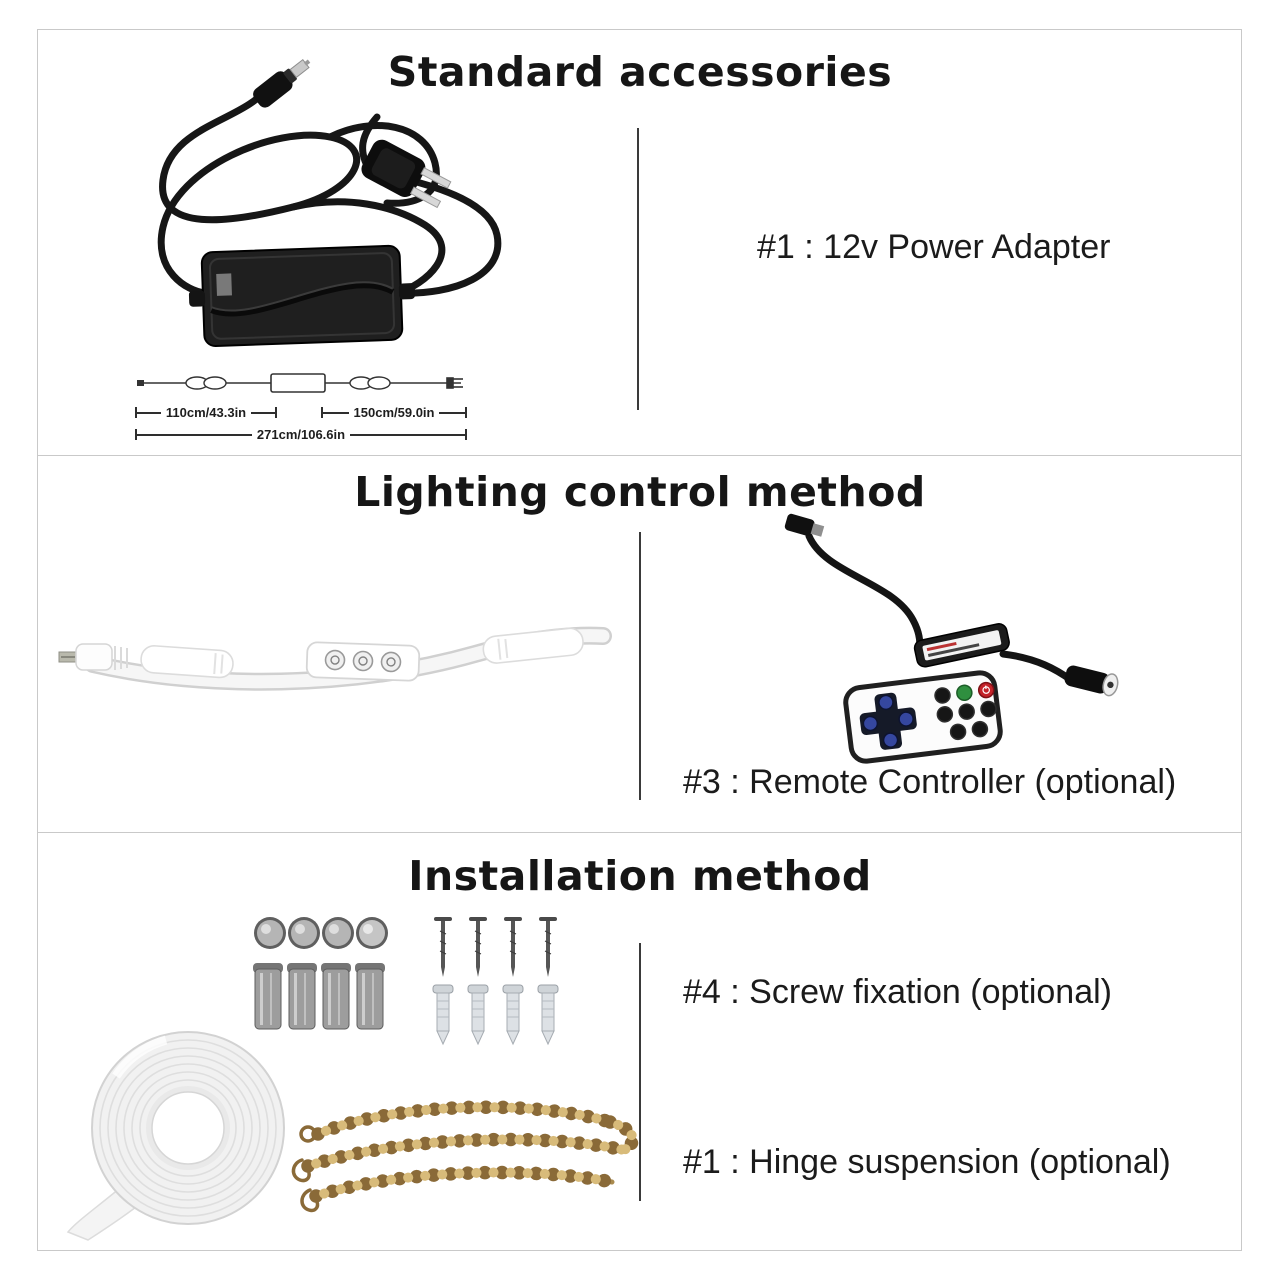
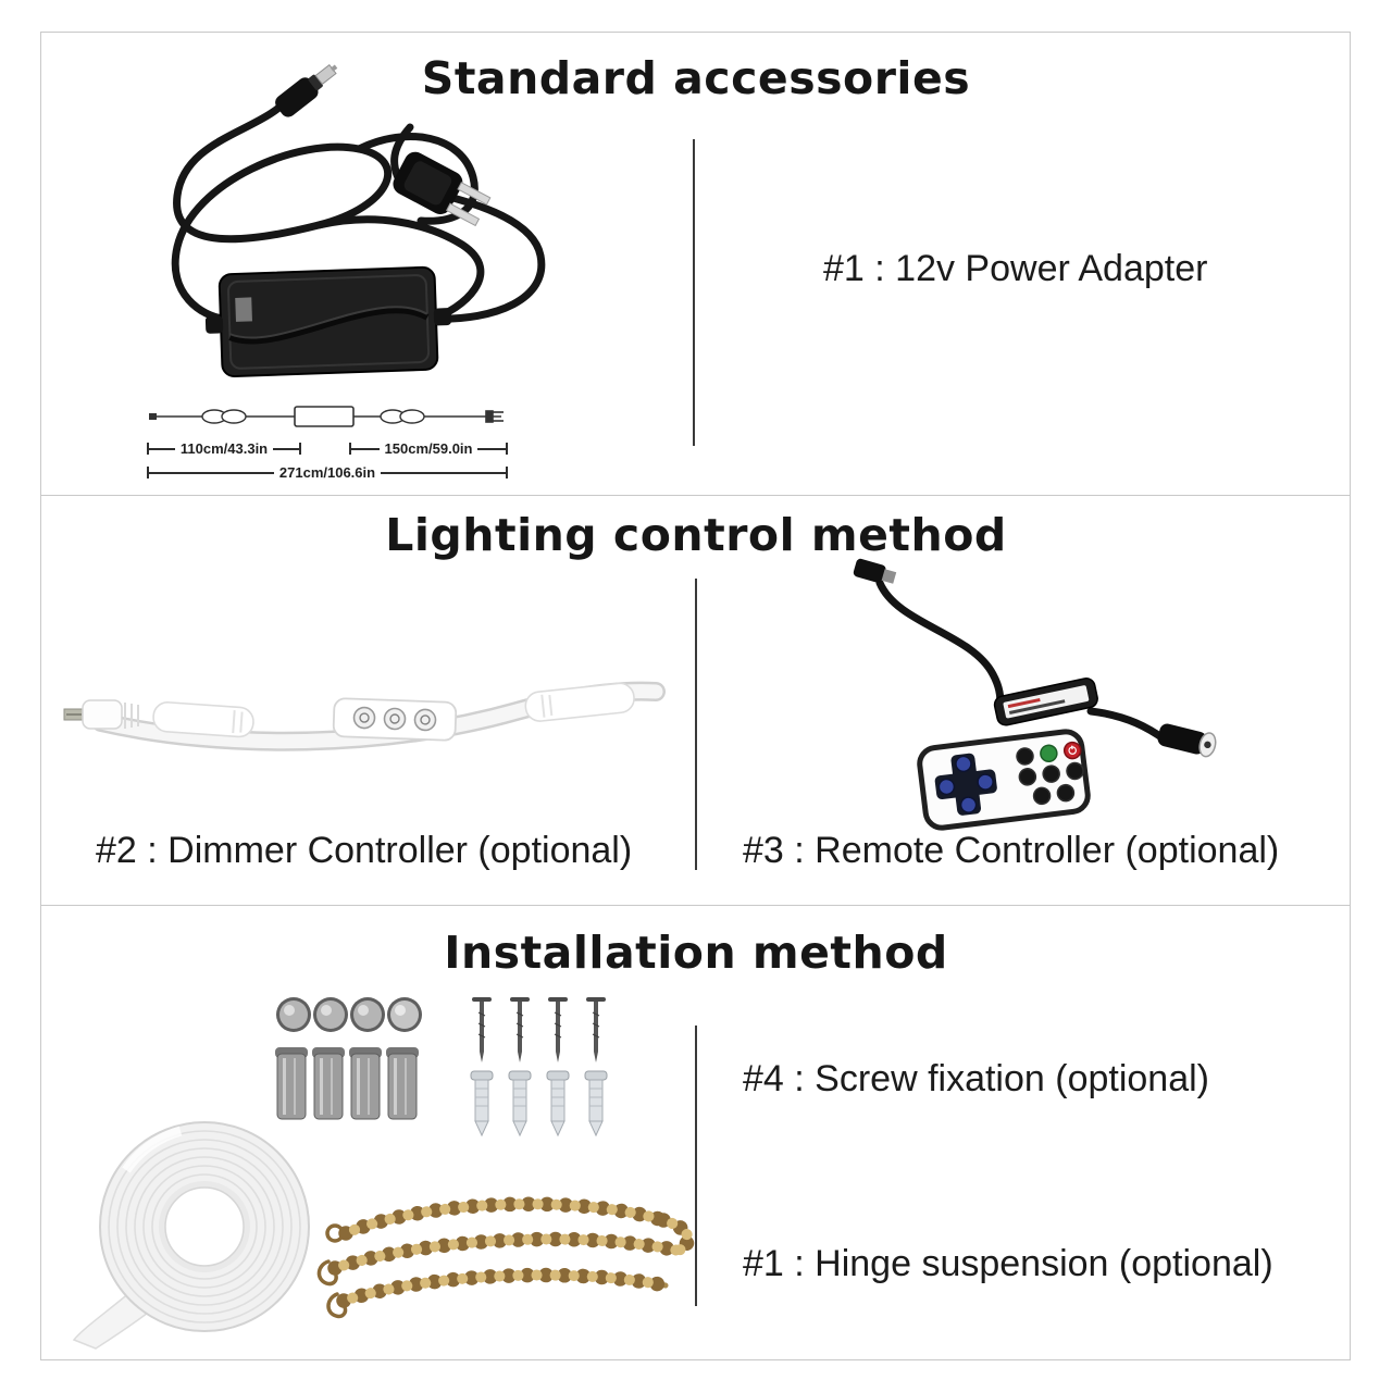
  Standard accessories
  110cm/43.3in
  150cm/59.0in
  271cm/106.6in
  #1 : 12v Power Adapter
  Lighting control method
+ #2 : Dimmer Controller (optional)
  #3 : Remote Controller (optional)
  Installation method
  #4 : Screw fixation (optional)
  #1 : Hinge suspension (optional)
